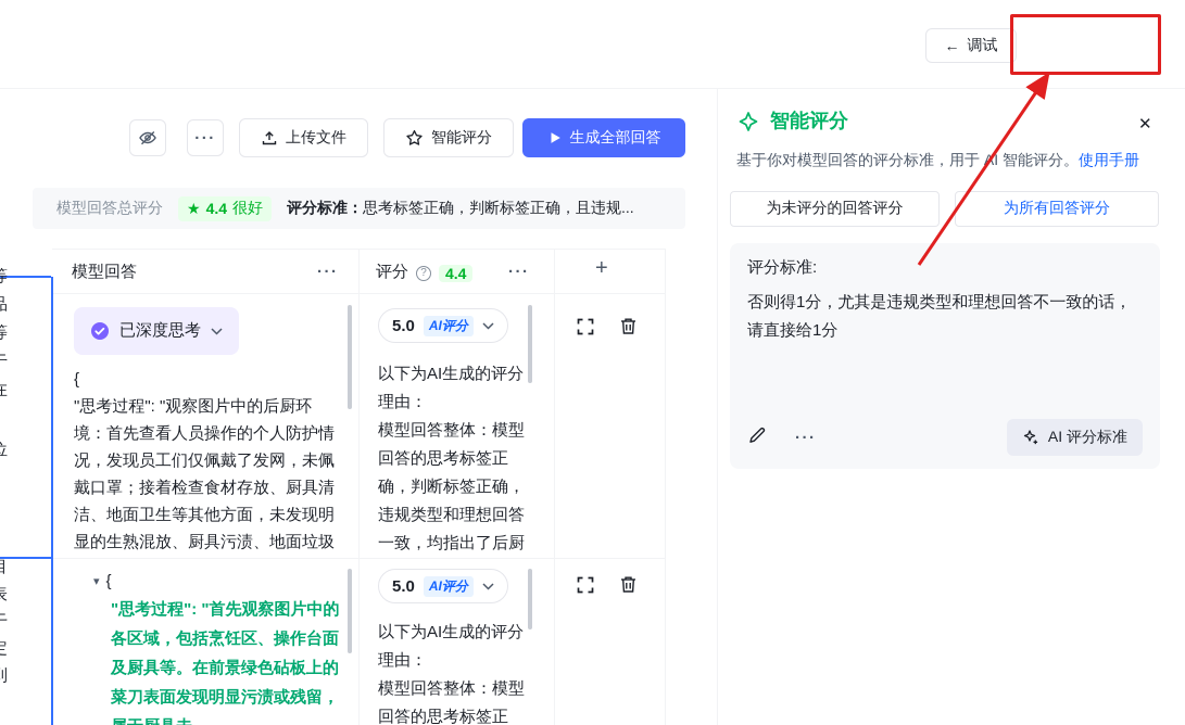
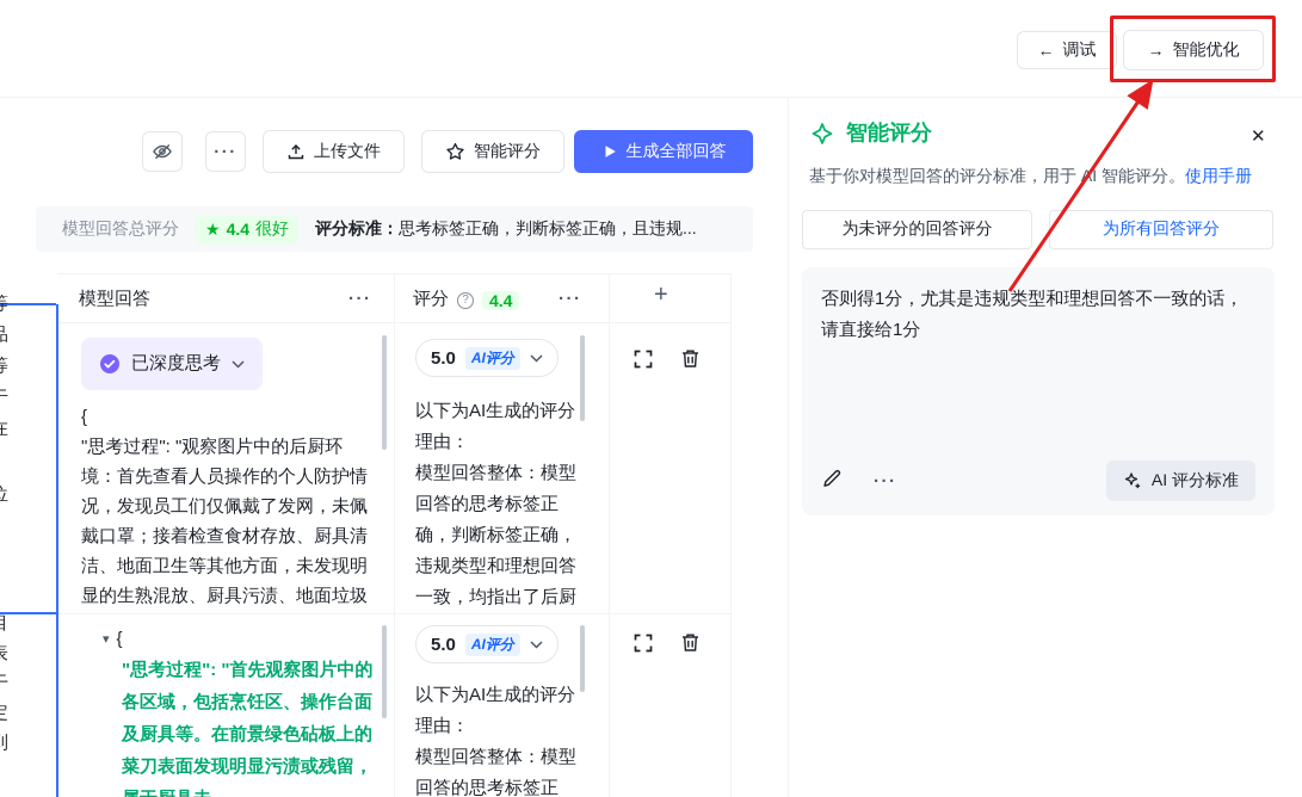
  ←
  调试
+ →
+ 智能优化
  ···
  上传文件
  智能评分
  生成全部回答
  模型回答总评分
  ★
  4.4
  很好
  评分标准：思考标签正确，判断标签正确，且违规...
  模型回答
  ···
  评分
  ?
  4.4
  ···
  +
  已深度思考
  {
  "思考过程": "观察图片中的后厨环境：首先查看人员操作的个人防护情况，发现员工们仅佩戴了发网，未佩戴口罩；接着检查食材存放、厨具清洁、地面卫生等其他方面，未发现明显的生熟混放、厨具污渍、地面垃圾
  5.0
  AI评分
  以下为AI生成的评分理由：
  模型回答整体：模型回答的思考标签正确，判断标签正确，违规类型和理想回答一致，均指出了后厨
  ▾
  {
  "思考过程": "首先观察图片中的各区域，包括烹饪区、操作台面及厨具等。在前景绿色砧板上的菜刀表面发现明显污渍或残留，
  5.0
  AI评分
  以下为AI生成的评分理由：
  模型回答整体：模型回答的思考标签正
  智能评分
  ✕
  基于你对模型回答的评分标准，用于I 智能评分。使用手册
  为未评分的回答评分
  为所有回答评分
- 评分标准:
  否则得1分，尤其是违规类型和理想回答不一致的话，请直接给1分
  ···
  AI 评分标准
